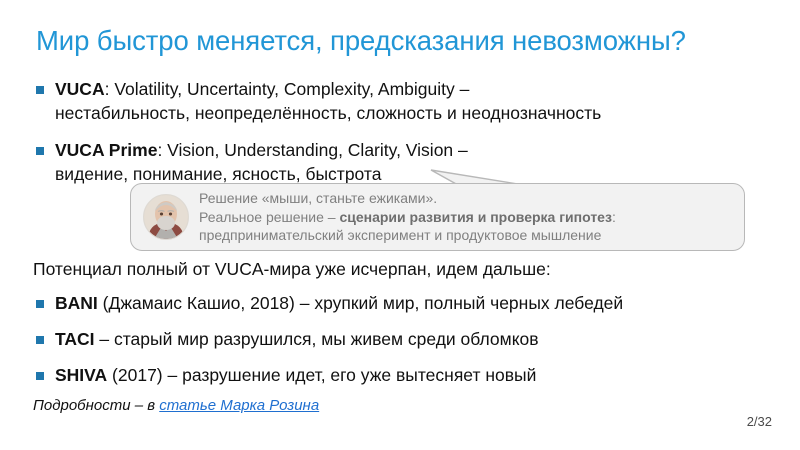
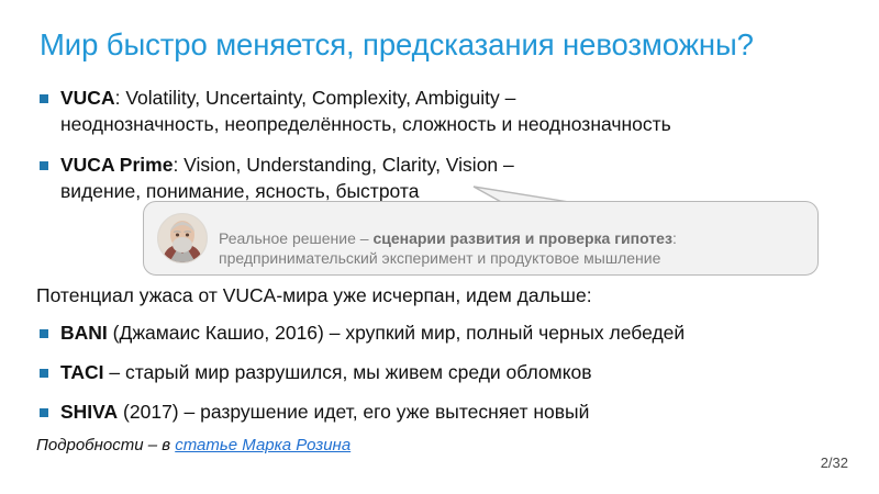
  Мир быстро меняется, предсказания невозможны?
  VUCA: Volatility, Uncertainty, Complexity, Ambiguity –
- нестабильность, неопределённость, сложность и неоднозначность
+ неоднозначность, неопределённость, сложность и неоднозначность
  VUCA Prime: Vision, Understanding, Clarity, Vision –
  видение, понимание, ясность, быстрота
- Решение «мыши, станьте ежиками».
  Реальное решение – сценарии развития и проверка гипотез:
  предпринимательский эксперимент и продуктовое мышление
- Потенциал полный от VUCA-мира уже исчерпан, идем дальше:
+ Потенциал ужаса от VUCA-мира уже исчерпан, идем дальше:
- BANI (Джамаис Кашио, 2018) – хрупкий мир, полный черных лебедей
+ BANI (Джамаис Кашио, 2016) – хрупкий мир, полный черных лебедей
  TACI – старый мир разрушился, мы живем среди обломков
  SHIVA (2017) – разрушение идет, его уже вытесняет новый
  Подробности – в статье Марка Розина
  2/32
